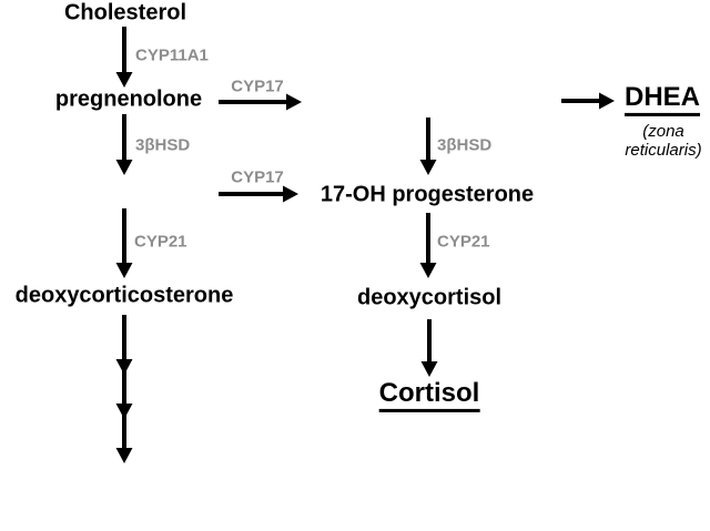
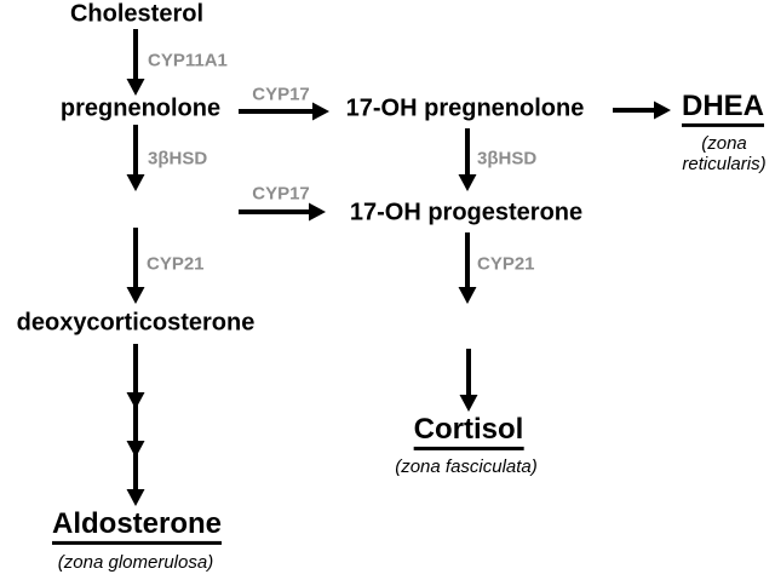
  Cholesterol
  pregnenolone
+ 17-OH pregnenolone
  DHEA
  (zona reticularis)
  17-OH progesterone
  deoxycorticosterone
- deoxycortisol
  Cortisol
+ (zona fasciculata)
+ Aldosterone
+ (zona glomerulosa)
  CYP11A1
  CYP17
  3βHSD
  3βHSD
  CYP17
  CYP21
  CYP21
